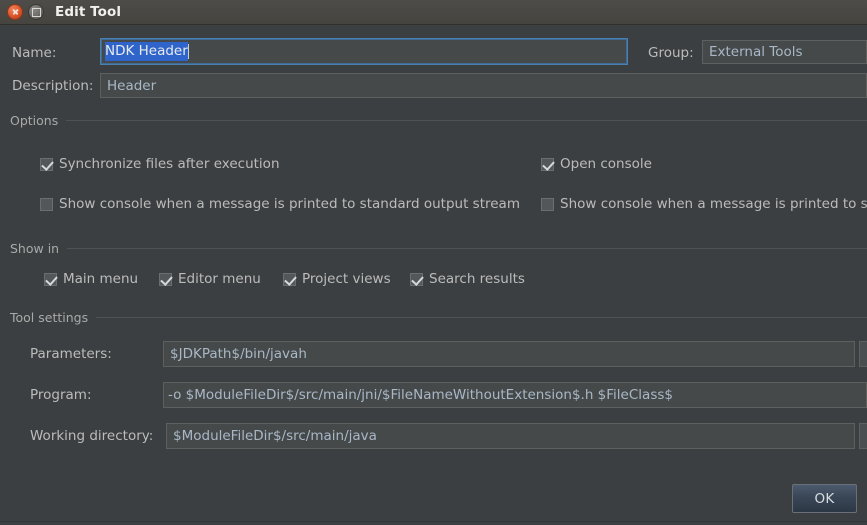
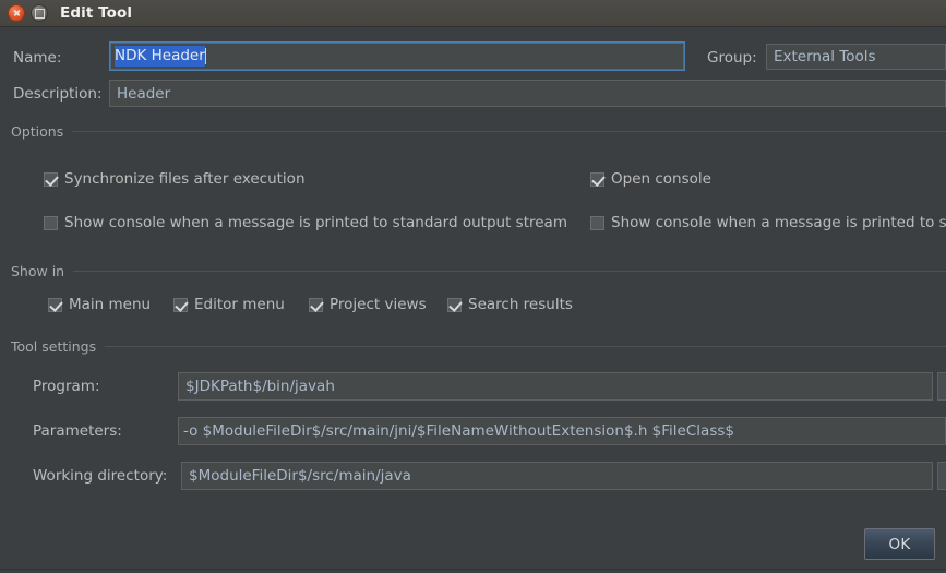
  Edit Tool
  Name:
  NDK Header
  Group:
  External Tools
  Description:
  Header
  Options
  Synchronize files after execution
  Open console
  Show console when a message is printed to standard output stream
  Show console when a message is printed to s
  Show in
  Main menu
  Editor menu
  Project views
  Search results
  Tool settings
- Parameters:
+ Program:
  $JDKPath$/bin/javah
- Program:
+ Parameters:
  -o $ModuleFileDir$/src/main/jni/$FileNameWithoutExtension$.h $FileClass$
  Working directory:
  $ModuleFileDir$/src/main/java
  OK
